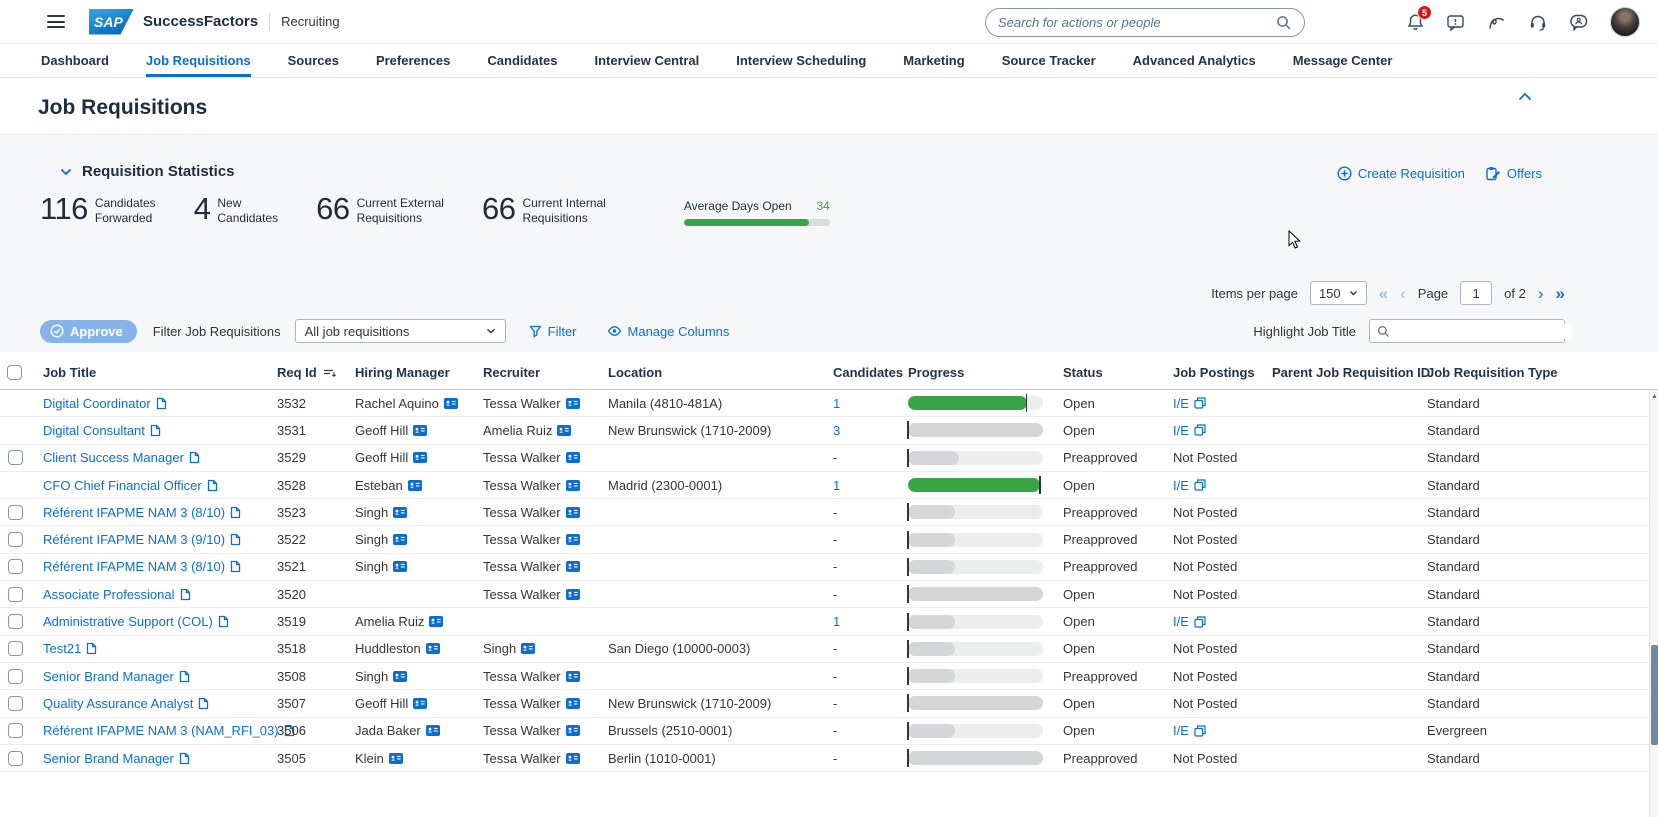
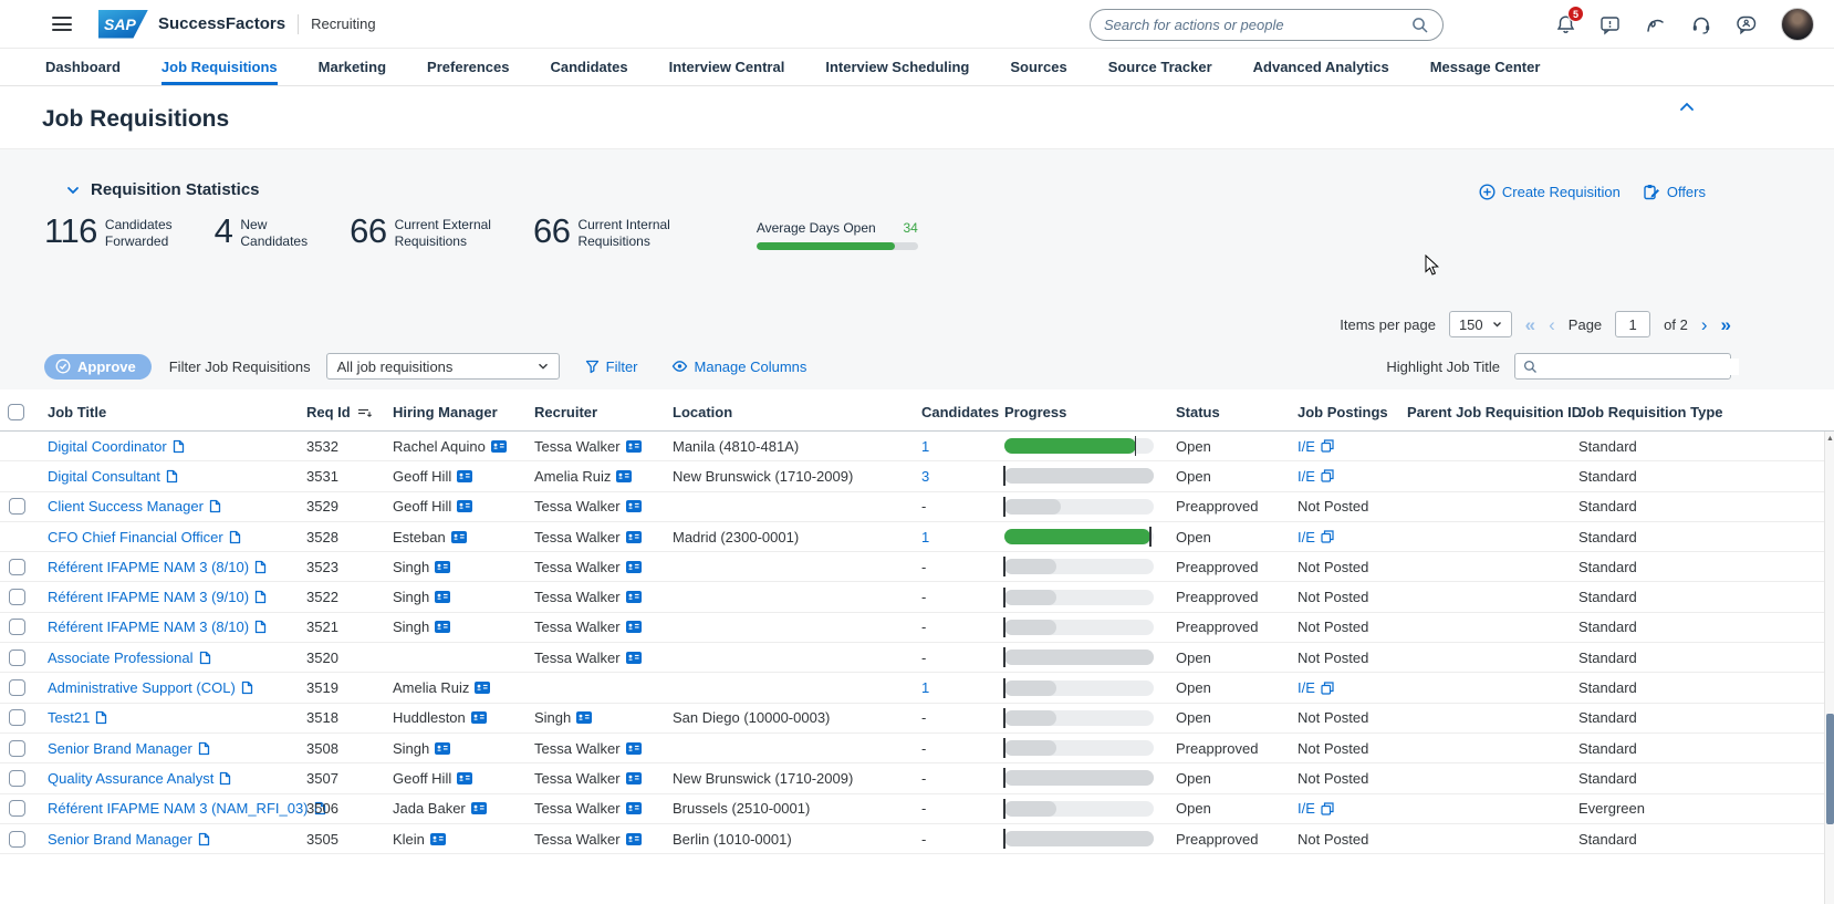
  SAP
  SuccessFactors
  Recruiting
  Search for actions or people
  5
  Dashboard
  Job Requisitions
- Sources
+ Marketing
  Preferences
  Candidates
  Interview Central
  Interview Scheduling
- Marketing
+ Sources
  Source Tracker
  Advanced Analytics
  Message Center
  Job Requisitions
  Requisition Statistics
  Create Requisition
  Offers
  116
  Candidates
  Forwarded
  4
  New
  Candidates
  66
  Current External
  Requisitions
  66
  Current Internal
  Requisitions
  Average Days Open
  34
  Items per page
  150
  «
  ‹
  Page
  1
  of 2
  ›
  »
  Approve
  Filter Job Requisitions
  All job requisitions
  Filter
  Manage Columns
  Highlight Job Title
  Job Title
  Req Id
  Hiring Manager
  Recruiter
  Location
  Candidates
  Progress
  Status
  Job Postings
  Parent Job Requisition I
  Job Requisition Type
  Digital Coordinator
  3532
  Rachel Aquino
  Tessa Walker
  Manila (4810-481A)
  1
  Open
  I/E
  Standard
  Digital Consultant
  3531
  Geoff Hill
  Amelia Ruiz
  New Brunswick (1710-2009)
  3
  Open
  I/E
  Standard
  Client Success Manager
  3529
  Geoff Hill
  Tessa Walker
  -
  Preapproved
  Not Posted
  Standard
  CFO Chief Financial Officer
  3528
  Esteban
  Tessa Walker
  Madrid (2300-0001)
  1
  Open
  I/E
  Standard
  Référent IFAPME NAM 3 (8/10)
  3523
  Singh
  Tessa Walker
  -
  Preapproved
  Not Posted
  Standard
  Référent IFAPME NAM 3 (9/10)
  3522
  Singh
  Tessa Walker
  -
  Preapproved
  Not Posted
  Standard
  Référent IFAPME NAM 3 (8/10)
  3521
  Singh
  Tessa Walker
  -
  Preapproved
  Not Posted
  Standard
  Associate Professional
  3520
  Tessa Walker
  -
  Open
  Not Posted
  Standard
  Administrative Support (COL)
  3519
  Amelia Ruiz
  1
  Open
  I/E
  Standard
  Test21
  3518
  Huddleston
  Singh
  San Diego (10000-0003)
  -
  Open
  Not Posted
  Standard
  Senior Brand Manager
  3508
  Singh
  Tessa Walker
  -
  Preapproved
  Not Posted
  Standard
  Quality Assurance Analyst
  3507
  Geoff Hill
  Tessa Walker
  New Brunswick (1710-2009)
  -
  Open
  Not Posted
  Standard
  Référent IFAPME NAM 3 (NAM_RFI_03)
  3506
  Jada Baker
  Tessa Walker
  Brussels (2510-0001)
  -
  Open
  I/E
  Evergreen
  Senior Brand Manager
  3505
  Klein
  Tessa Walker
  Berlin (1010-0001)
  -
  Preapproved
  Not Posted
  Standard
